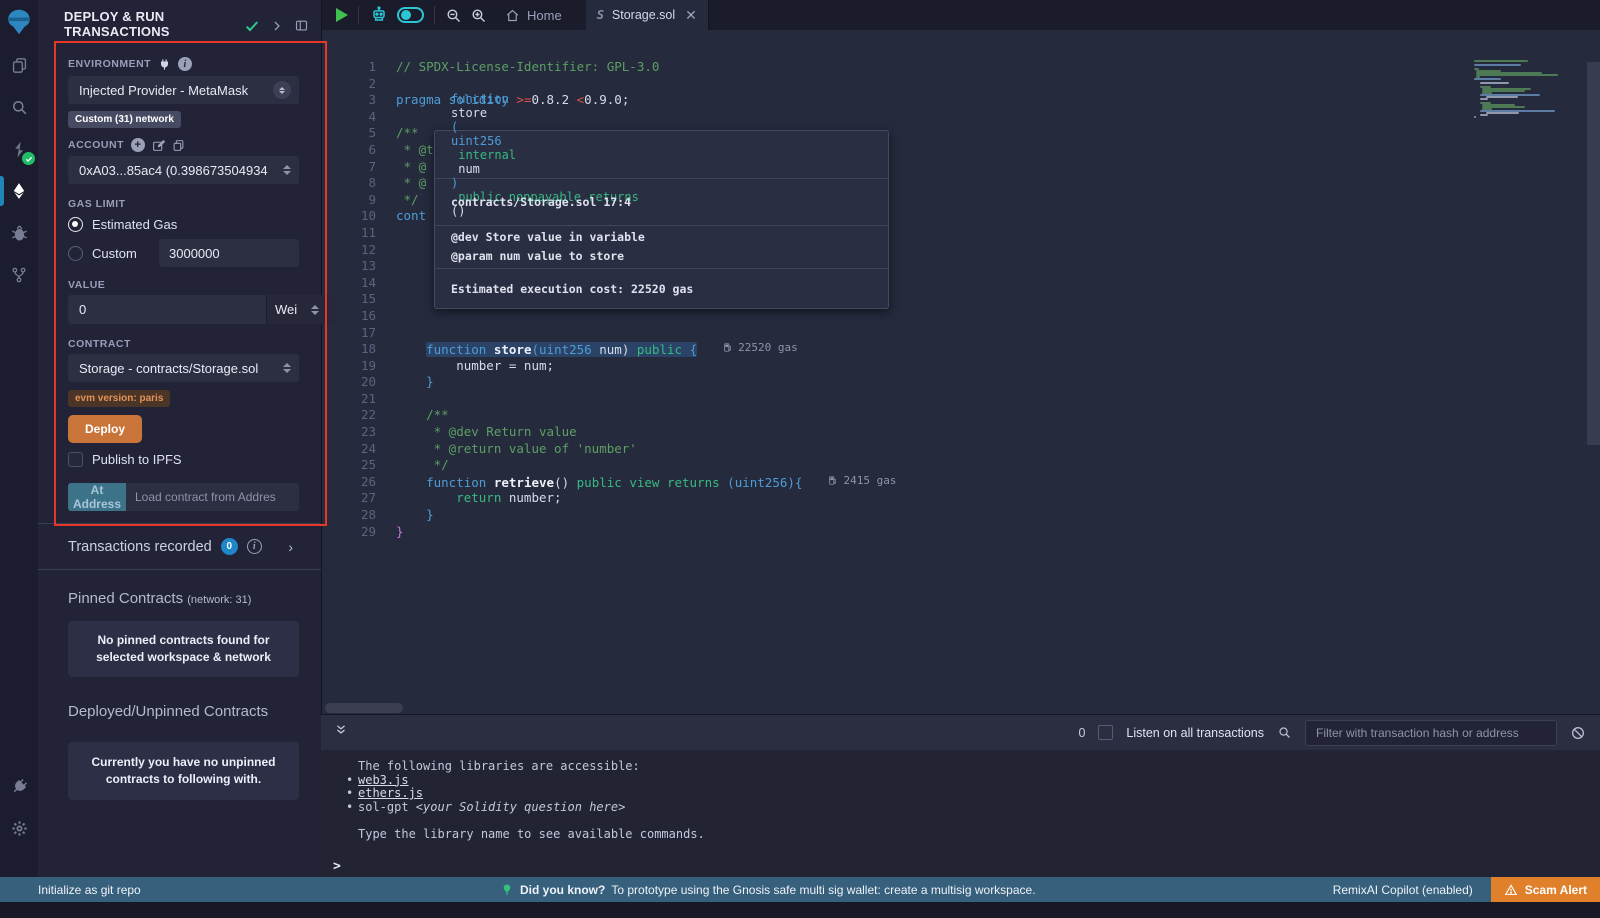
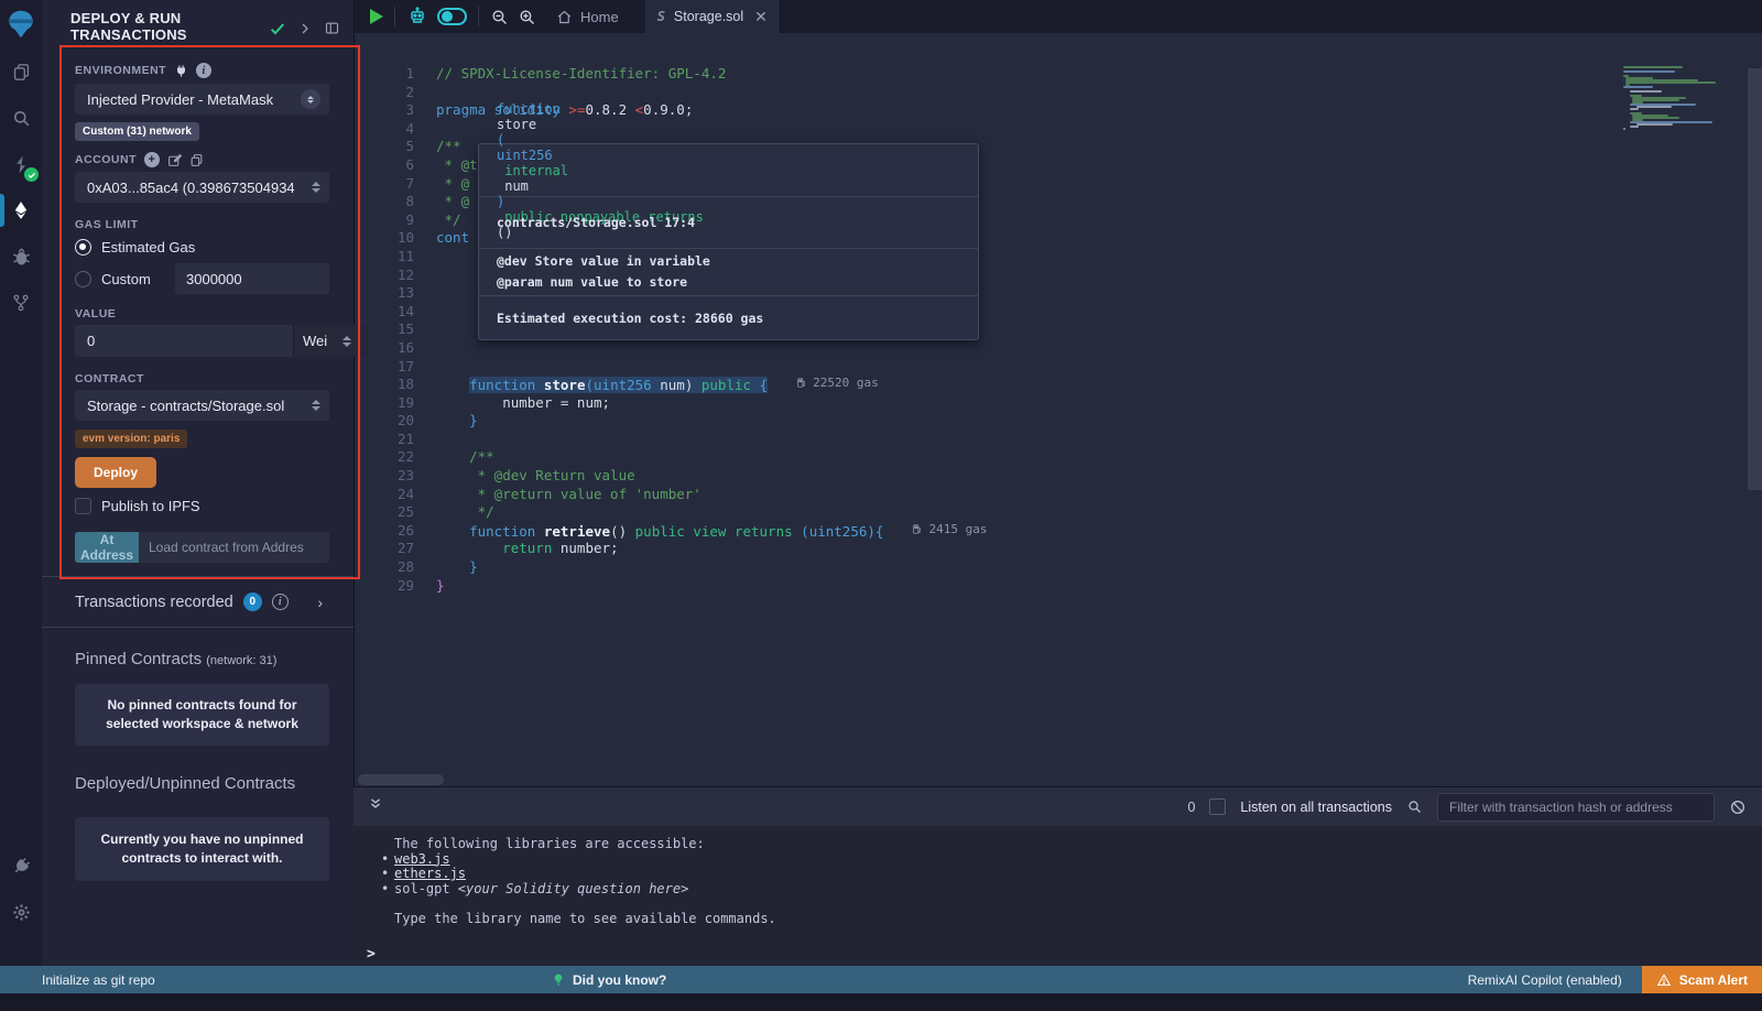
  DEPLOY & RUN
  TRANSACTIONS
  ENVIRONMENT
  i
  Injected Provider - MetaMask
  Custom (31) network
  ACCOUNT
  +
  0xA03...85ac4 (0.398673504934
  GAS LIMIT
  Estimated Gas
  Custom
  3000000
  VALUE
  0
  Wei
  CONTRACT
  Storage - contracts/Storage.sol
  evm version: paris
  Deploy
  Publish to IPFS
  At Address
  Load contract from Addres
  Transactions recorded
  0
  i
  ›
  Pinned Contracts (network: 31)
  No pinned contracts found for selected workspace & network
  Deployed/Unpinned Contracts
- Currently you have no unpinned contracts to following with.
+ Currently you have no unpinned contracts to interact with.
  Home
  S
  Storage.sol
  ✕
  1
  2
  3
  4
  5
  6
  7
  8
  9
  10
  11
  12
  13
  14
  15
  16
  17
  18
  19
  20
  21
  22
  23
  24
  25
  26
  27
  28
  29
- // SPDX-License-Identifier: GPL-3.0
+ // SPDX-License-Identifier: GPL-4.2
  pragma solidity >=0.8.2 <0.9.0;
  /**
  * @
  * @
  */
  cont
  function store(uint256 num) public {
  22520 gas
  number = num;
  }
  /**
  * @dev Return value
  * @return value of 'number'
  */
  function retrieve() public view returns (uint256){
  2415 gas
  return number;
  }
  }
  function
  store
  (
  uint256
  internal
  num
  )
  public nonpayable returns
  ()
  contracts/Storage.sol 17:4
  @dev Store value in variable
  @param num value to store
- Estimated execution cost: 22520 gas
+ Estimated execution cost: 28660 gas
  0
  Listen on all transactions
  Filter with transaction hash or address
  The following libraries are accessible:
  •
  web3.js
  •
  ethers.js
  •
  sol-gpt <your Solidity question here>
  Type the library name to see available commands.
  >
  Initialize as git repo
  Did you know?
- To prototype using the Gnosis safe multi sig wallet: create a multisig workspace.
  RemixAI Copilot (enabled)
  Scam Alert
